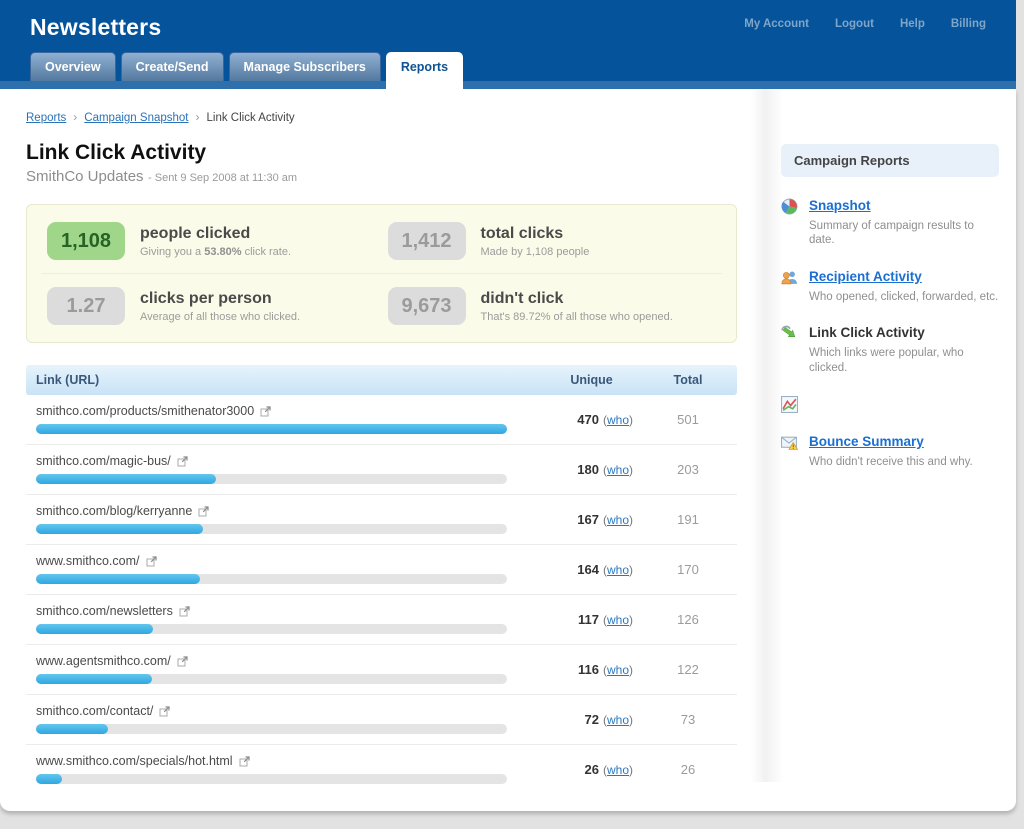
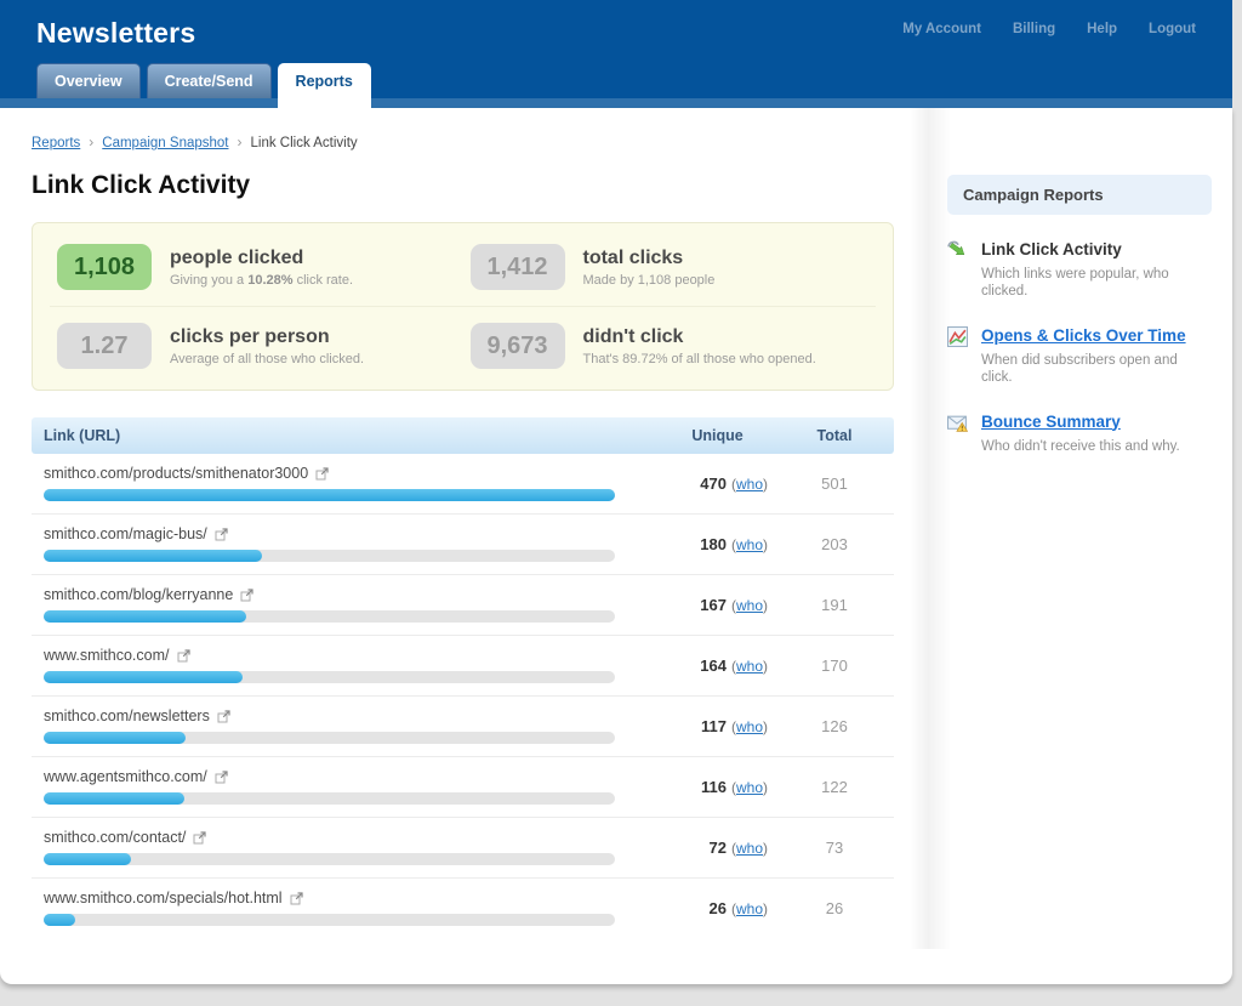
  Newsletters
  My Account
- Logout
+ Billing
  Help
- Billing
+ Logout
  Overview
  Create/Send
- Manage Subscribers
  Reports
  Reports › Campaign Snapshot › Link Click Activity
  Link Click Activity
- SmithCo Updates - Sent 9 Sep 2008 at 11:30 am
  1,108
  people clicked
- Giving you a 53.80% click rate.
+ Giving you a 10.28% click rate.
  1,412
  total clicks
  Made by 1,108 people
  1.27
  clicks per person
  Average of all those who clicked.
  9,673
  didn't click
  That's 89.72% of all those who opened.
  Link (URL)
  Unique
  Total
  smithco.com/products/smithenator3000
  470
  (who)
  501
  smithco.com/magic-bus/
  180
  (who)
  203
  smithco.com/blog/kerryanne
  167
  (who)
  191
  www.smithco.com/
  164
  (who)
  170
  smithco.com/newsletters
  117
  (who)
  126
  www.agentsmithco.com/
  116
  (who)
  122
  smithco.com/contact/
  72
  (who)
  73
  www.smithco.com/specials/hot.html
  26
  (who)
  26
  Campaign Reports
- Snapshot
- Summary of campaign results to date.
- Recipient Activity
- Who opened, clicked, forwarded, etc.
  Link Click Activity
  Which links were popular, who clicked.
+ Opens & Clicks Over Time
+ When did subscribers open and click.
  Bounce Summary
  Who didn't receive this and why.
